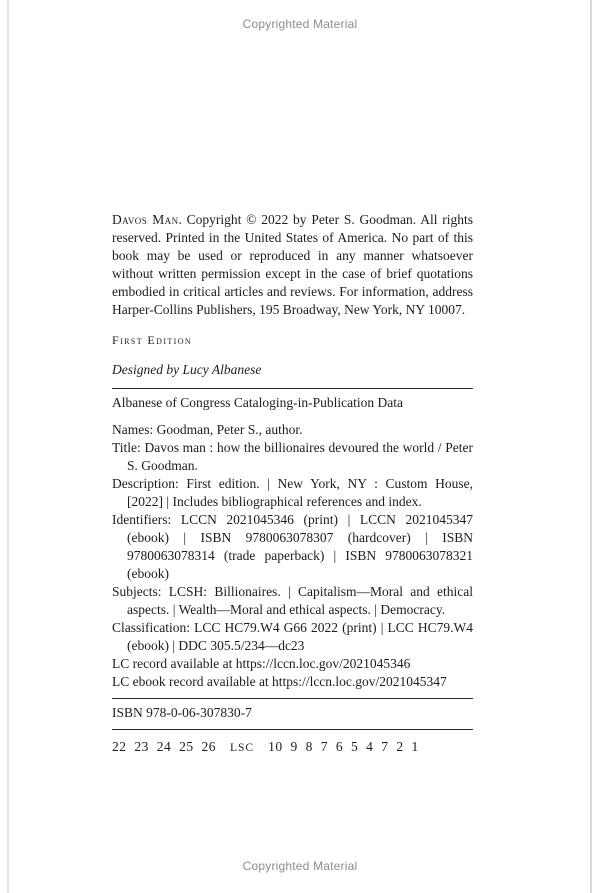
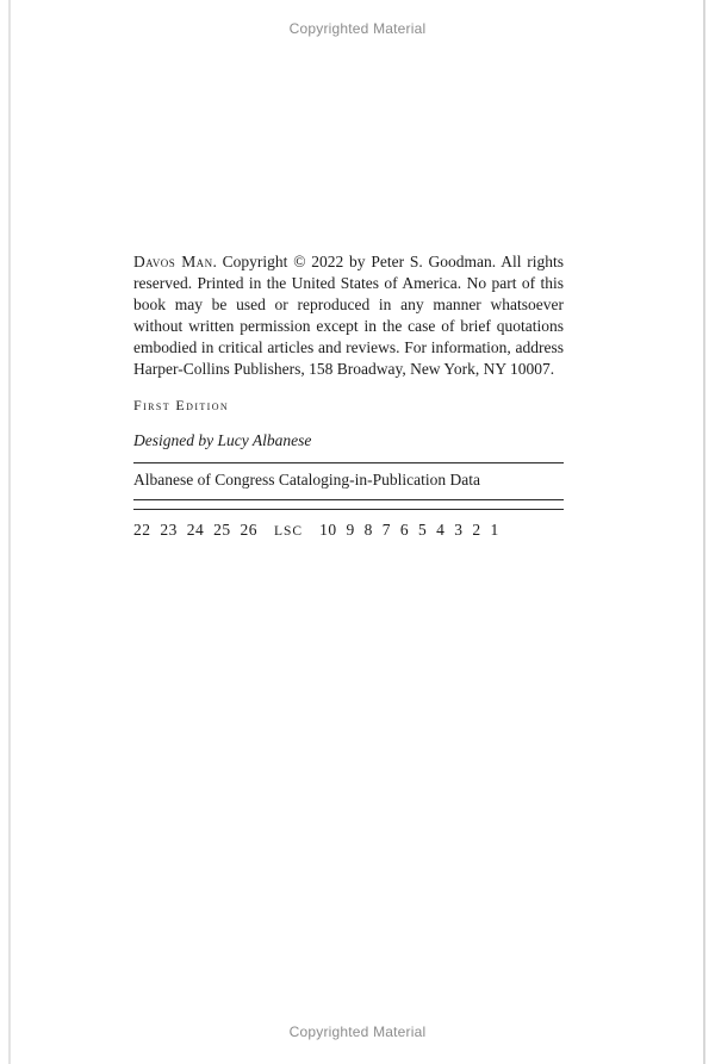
  Copyrighted Material
- Davos Man. Copyright © 2022 by Peter S. Goodman. All rights reserved. Printed in the United States of America. No part of this book may be used or reproduced in any manner whatsoever without written permission except in the case of brief quotations embodied in critical articles and reviews. For information, address Harper-Collins Publishers, 195 Broadway, New York, NY 10007.
+ Davos Man. Copyright © 2022 by Peter S. Goodman. All rights reserved. Printed in the United States of America. No part of this book may be used or reproduced in any manner whatsoever without written permission except in the case of brief quotations embodied in critical articles and reviews. For information, address Harper-Collins Publishers, 158 Broadway, New York, NY 10007.
  First Edition
  Designed by Lucy Albanese
  Albanese of Congress Cataloging-in-Publication Data
- Names: Goodman, Peter S., author.
- Title: Davos man : how the billionaires devoured the world / Peter S. Goodman.
- Description: First edition. | New York, NY : Custom House, [2022] | Includes bibliographical references and index.
- Identifiers: LCCN 2021045346 (print) | LCCN 2021045347 (ebook) | ISBN 9780063078307 (hardcover) | ISBN 9780063078314 (trade paperback) | ISBN 9780063078321 (ebook)
- Subjects: LCSH: Billionaires. | Capitalism—Moral and ethical aspects. | Wealth—Moral and ethical aspects. | Democracy.
- Classification: LCC HC79.W4 G66 2022 (print) | LCC HC79.W4 (ebook) | DDC 305.5/234—dc23
- LC record available at https://lccn.loc.gov/2021045346
- LC ebook record available at https://lccn.loc.gov/2021045347
- ISBN 978-0-06-307830-7
- 22 23 24 25 26 LSC 10 9 8 7 6 5 4 7 2 1
+ 22 23 24 25 26 LSC 10 9 8 7 6 5 4 3 2 1
  Copyrighted Material
